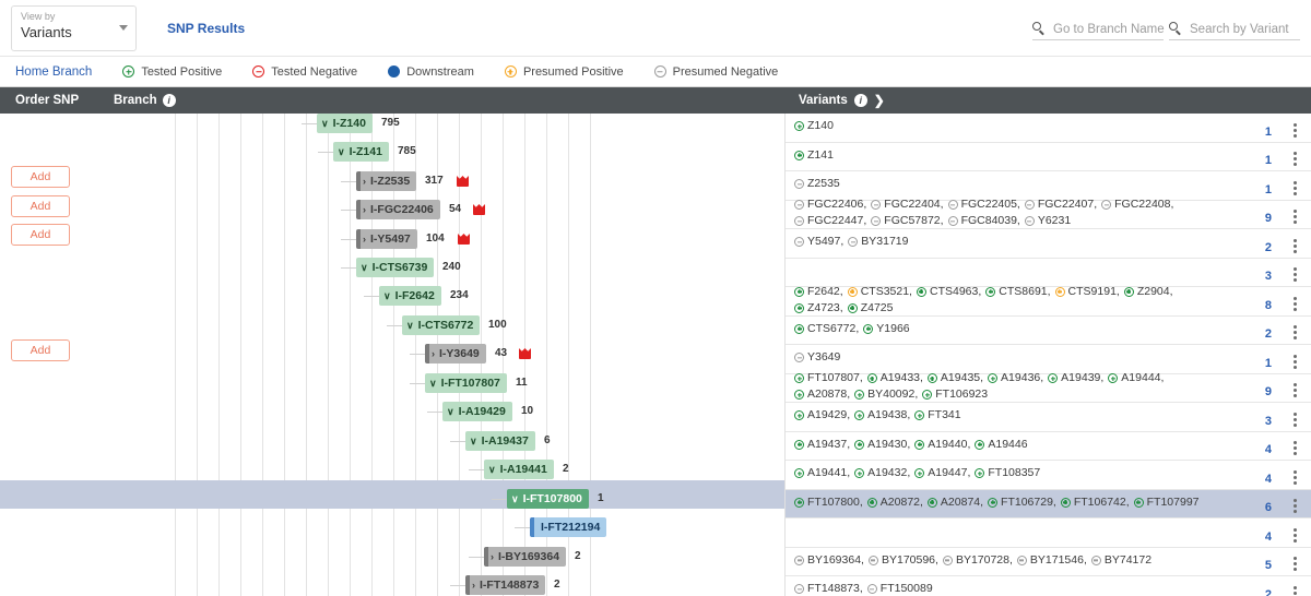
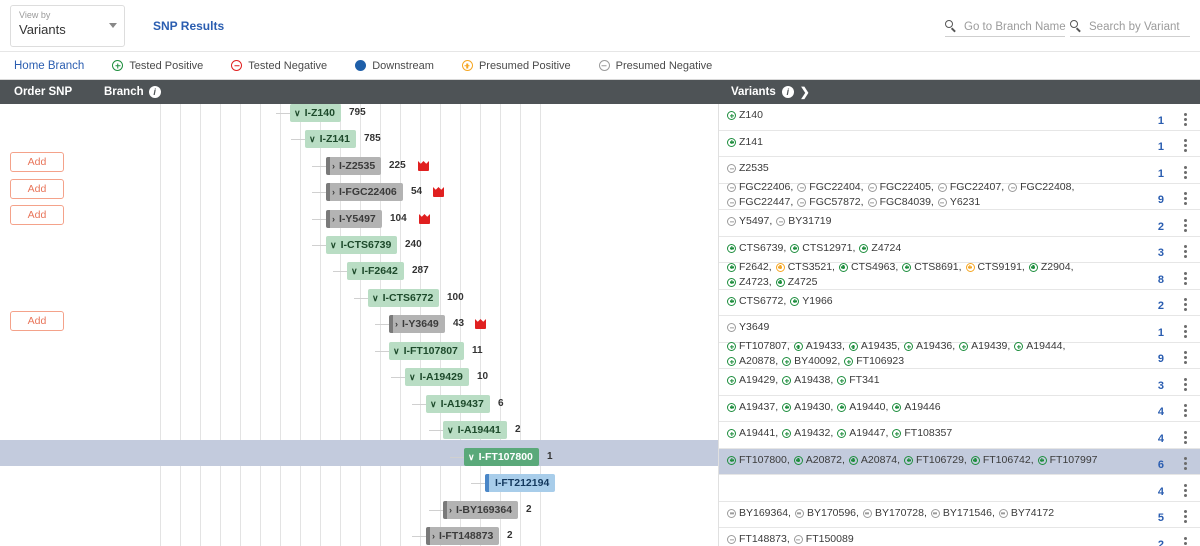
  View by
  Variants
  SNP Results
  Go to Branch Name
  Search by Variant
  Home Branch
  Tested Positive
  Tested Negative
  Downstream
  Presumed Positive
  Presumed Negative
  Order SNP
  Branch
  i
  Variants
  i
  ❯
  ∨
  I-Z140
  795
  ∨
  I-Z141
  785
  ›
  I-Z2535
- 317
+ 225
  ›
  I-FGC22406
  54
  ›
  I-Y5497
  104
  ∨
  I-CTS6739
  240
  ∨
  I-F2642
- 234
+ 287
  ∨
  I-CTS6772
  100
  ›
  I-Y3649
  43
  ∨
  I-FT107807
  11
  ∨
  I-A19429
  10
  ∨
  I-A19437
  6
  ∨
  I-A19441
  2
  ∨
  I-FT107800
  1
  I-FT212194
  ›
  I-BY169364
  2
  ›
  I-FT148873
  2
  Add
  Add
  Add
  Add
  Z140
  1
  Z141
  1
  Z2535
  1
  FGC22406,
  FGC22404,
  FGC22405,
  FGC22407,
  FGC22408,
  FGC22447,
  FGC57872,
  FGC84039,
  Y6231
  9
  Y5497,
  BY31719
  2
+ CTS6739,
+ CTS12971,
+ Z4724
  3
  F2642,
  CTS3521,
  CTS4963,
  CTS8691,
  CTS9191,
  Z2904,
  Z4723,
  Z4725
  8
  CTS6772,
  Y1966
  2
  Y3649
  1
  FT107807,
  A19433,
  A19435,
  A19436,
  A19439,
  A19444,
  A20878,
  BY40092,
  FT106923
  9
  A19429,
  A19438,
  FT341
  3
  A19437,
  A19430,
  A19440,
  A19446
  4
  A19441,
  A19432,
  A19447,
  FT108357
  4
  FT107800,
  A20872,
  A20874,
  FT106729,
  FT106742,
  FT107997
  6
  4
  BY169364,
  BY170596,
  BY170728,
  BY171546,
  BY74172
  5
  FT148873,
  FT150089
  2
